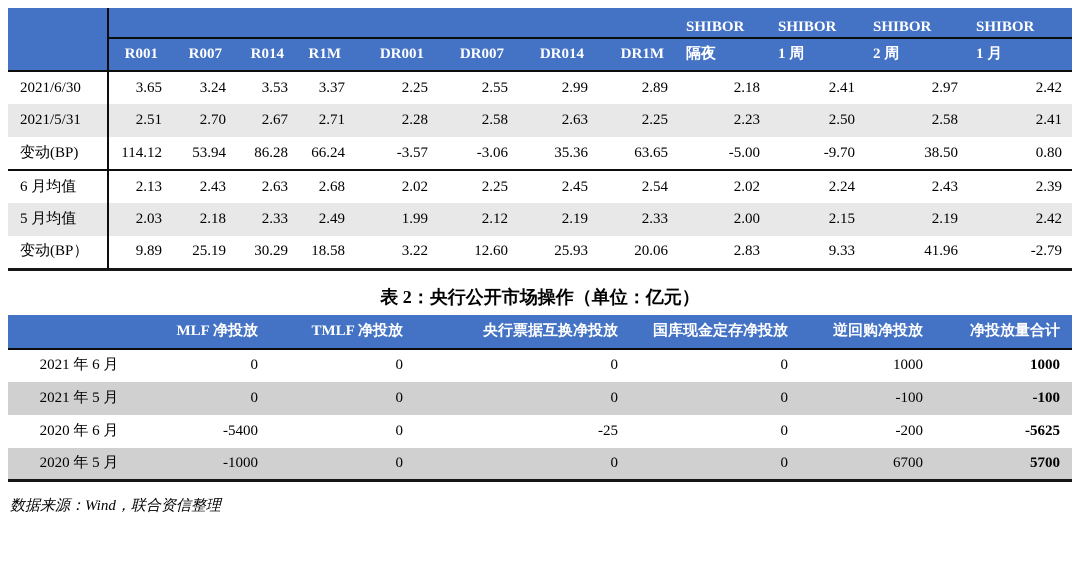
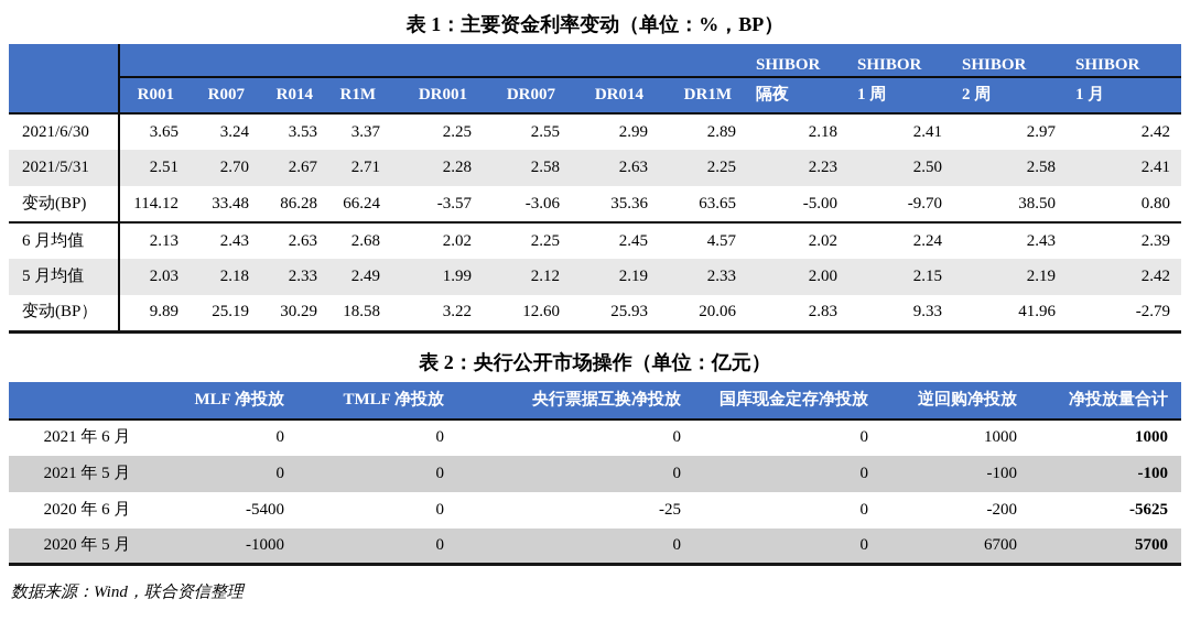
+ 表 1：主要资金利率变动（单位：%，BP）
  									SHIBOR	SHIBOR	SHIBOR	SHIBOR
  R001	R007	R014	R1M	DR001	DR007	DR014	DR1M	隔夜	1 周	2 周	1 月
  2021/6/30	3.65	3.24	3.53	3.37	2.25	2.55	2.99	2.89	2.18	2.41	2.97	2.42
  2021/5/31	2.51	2.70	2.67	2.71	2.28	2.58	2.63	2.25	2.23	2.50	2.58	2.41
- 变动(BP)	114.12	53.94	86.28	66.24	-3.57	-3.06	35.36	63.65	-5.00	-9.70	38.50	0.80
+ 变动(BP)	114.12	33.48	86.28	66.24	-3.57	-3.06	35.36	63.65	-5.00	-9.70	38.50	0.80
- 6 月均值	2.13	2.43	2.63	2.68	2.02	2.25	2.45	2.54	2.02	2.24	2.43	2.39
+ 6 月均值	2.13	2.43	2.63	2.68	2.02	2.25	2.45	4.57	2.02	2.24	2.43	2.39
  5 月均值	2.03	2.18	2.33	2.49	1.99	2.12	2.19	2.33	2.00	2.15	2.19	2.42
  变动(BP）	9.89	25.19	30.29	18.58	3.22	12.60	25.93	20.06	2.83	9.33	41.96	-2.79
  表 2：央行公开市场操作（单位：亿元）
  	MLF 净投放	TMLF 净投放	央行票据互换净投放	国库现金定存净投放	逆回购净投放	净投放量合计
  2021 年 6 月	0	0	0	0	1000	1000
  2021 年 5 月	0	0	0	0	-100	-100
  2020 年 6 月	-5400	0	-25	0	-200	-5625
  2020 年 5 月	-1000	0	0	0	6700	5700
  数据来源：Wind，联合资信整理
